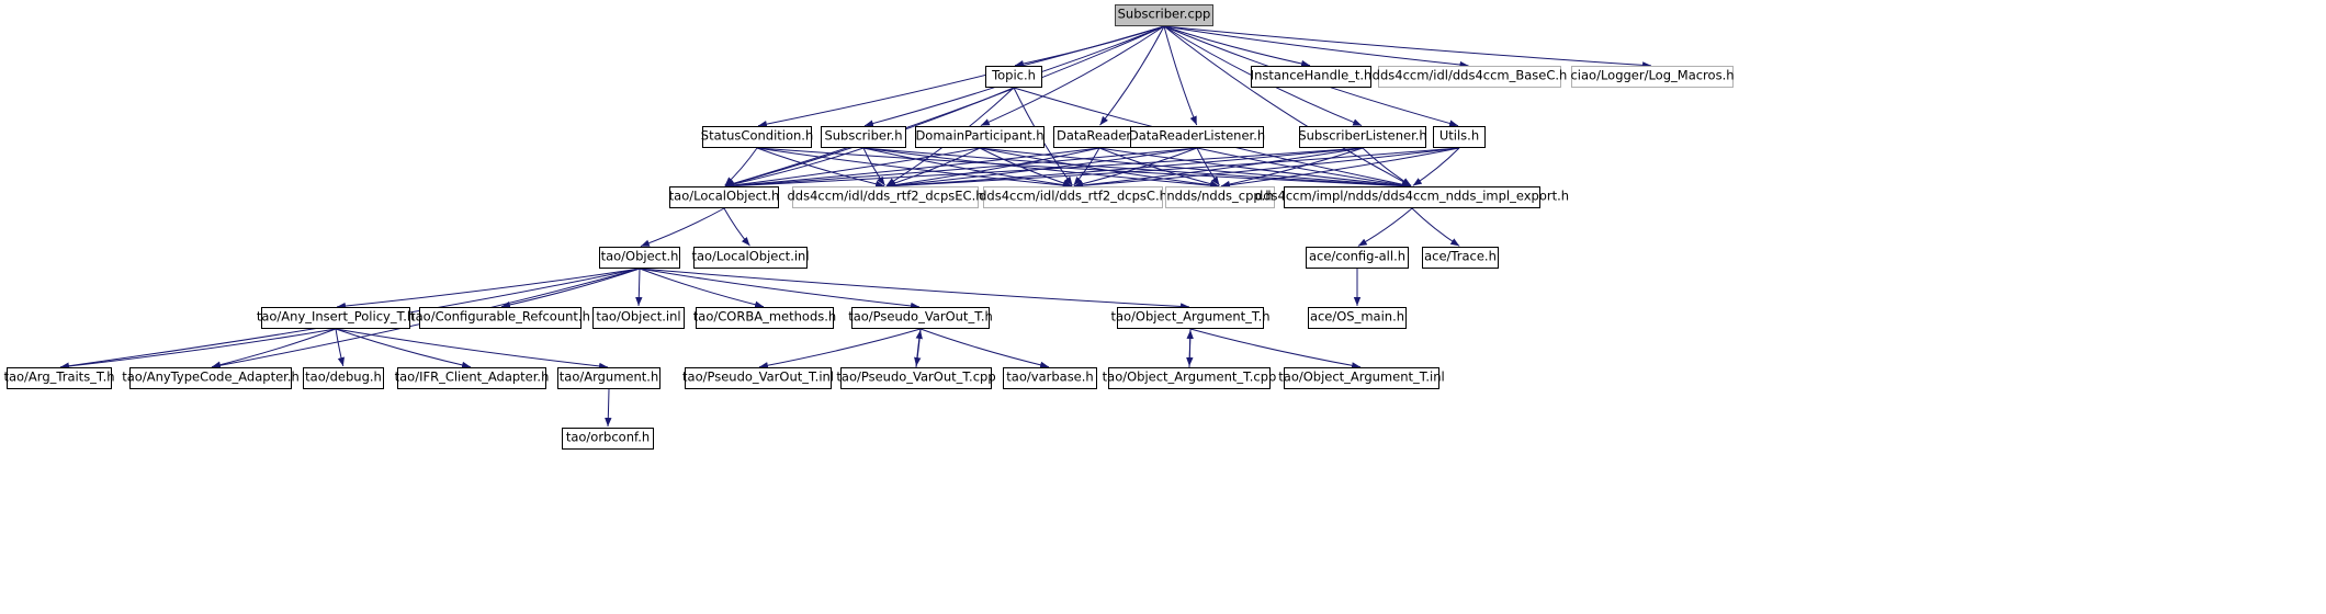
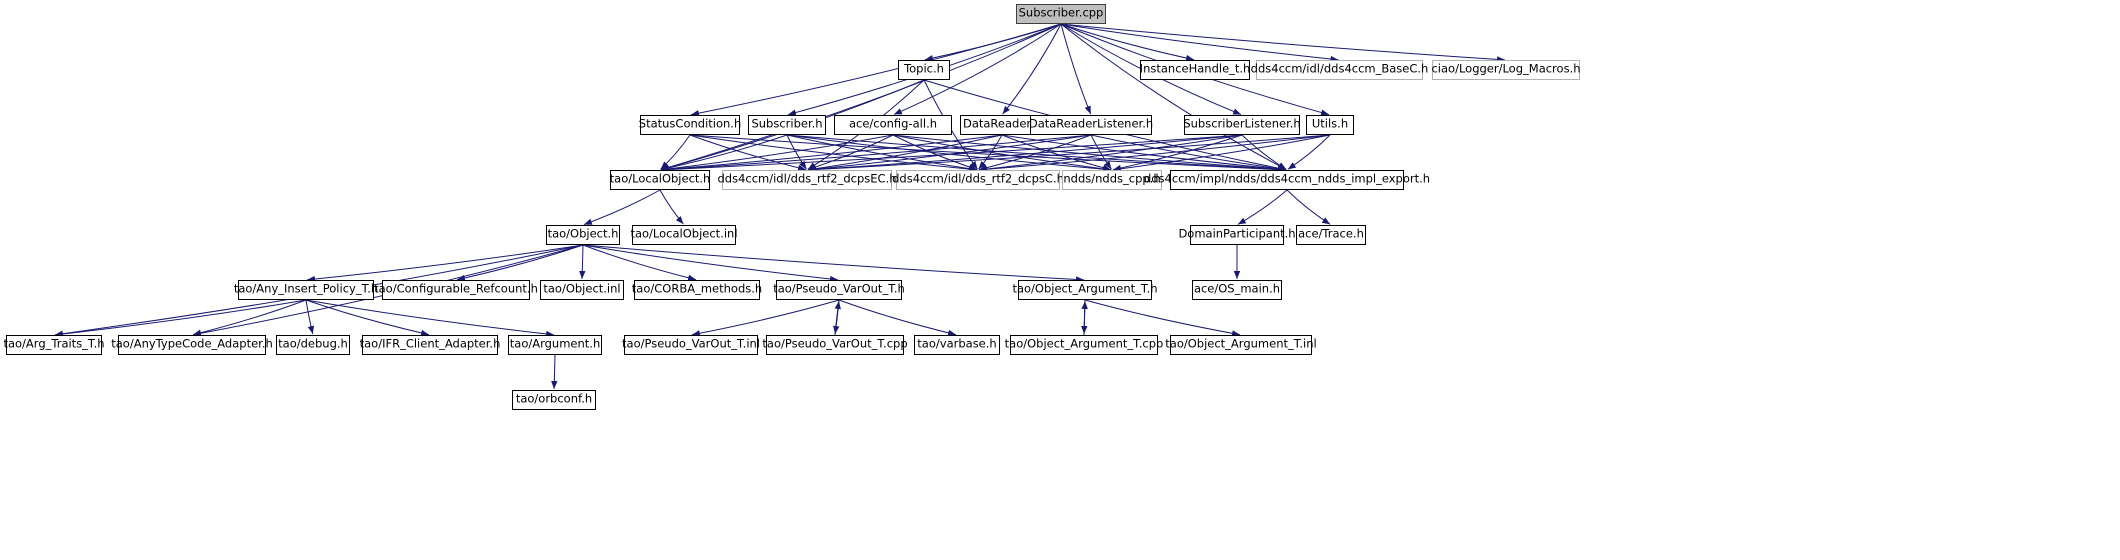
  Subscriber.cpp
  Topic.h
  InstanceHandle_t.h
  dds4ccm/idl/dds4ccm_BaseC.h
  ciao/Logger/Log_Macros.h
  StatusCondition.h
  Subscriber.h
- DomainParticipant.h
+ ace/config-all.h
  DataReader
  DataReaderListener.h
  SubscriberListener.h
  Utils.h
  tao/LocalObject.h
  dds4ccm/idl/dds_rtf2_dcpsEC.h
  dds4ccm/idl/dds_rtf2_dcpsC.h
  ndds/ndds_cpp.h
  dds4ccm/impl/ndds/dds4ccm_ndds_impl_export.h
  tao/Object.h
  tao/LocalObject.inl
- ace/config-all.h
+ DomainParticipant.h
  ace/Trace.h
  ace/OS_main.h
  tao/Any_Insert_Policy_T.h
  tao/Configurable_Refcount.h
  tao/Object.inl
  tao/CORBA_methods.h
  tao/Pseudo_VarOut_T.h
  tao/Object_Argument_T.h
  tao/Arg_Traits_T.h
  tao/AnyTypeCode_Adapter.h
  tao/debug.h
  tao/IFR_Client_Adapter.h
  tao/Argument.h
  tao/Pseudo_VarOut_T.inl
  tao/Pseudo_VarOut_T.cpp
  tao/varbase.h
  tao/Object_Argument_T.cpp
  tao/Object_Argument_T.inl
  tao/orbconf.h
